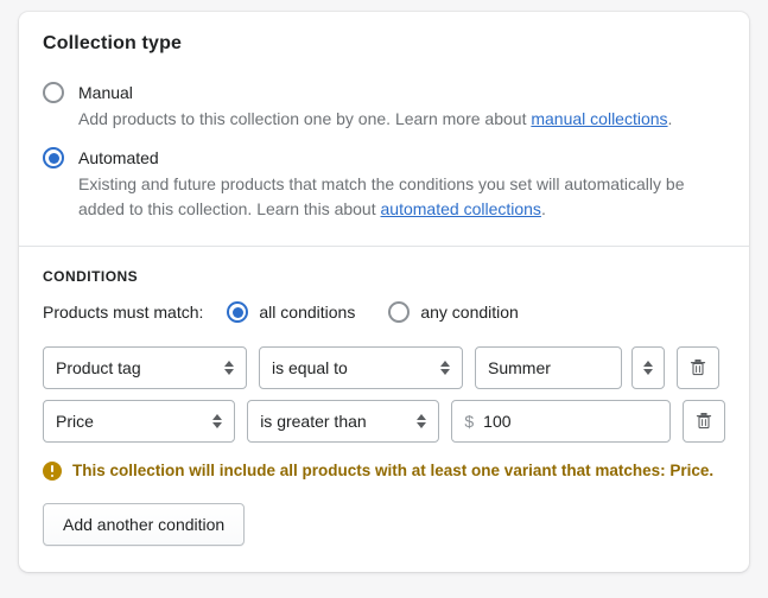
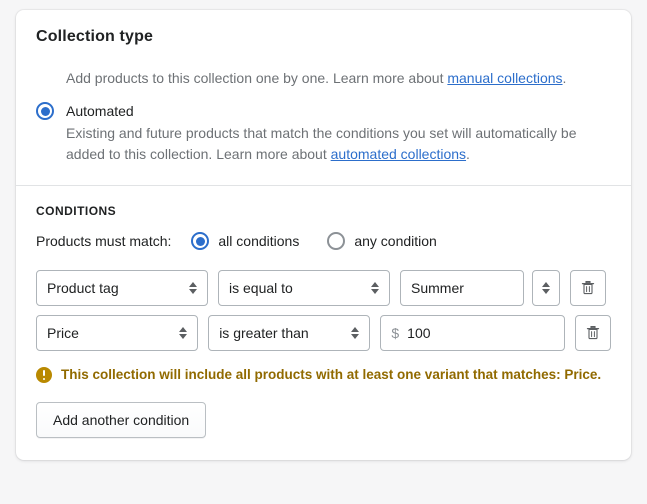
  Collection type
- Manual
  Add products to this collection one by one. Learn more about manual collections.
  Automated
- Existing and future products that match the conditions you set will automatically be added to this collection. Learn this about automated collections.
+ Existing and future products that match the conditions you set will automatically be added to this collection. Learn more about automated collections.
  CONDITIONS
  Products must match:
  all conditions
  any condition
  Product tag
  is equal to
  Summer
  Price
  is greater than
  $
  100
  This collection will include all products with at least one variant that matches: Price.
  Add another condition
